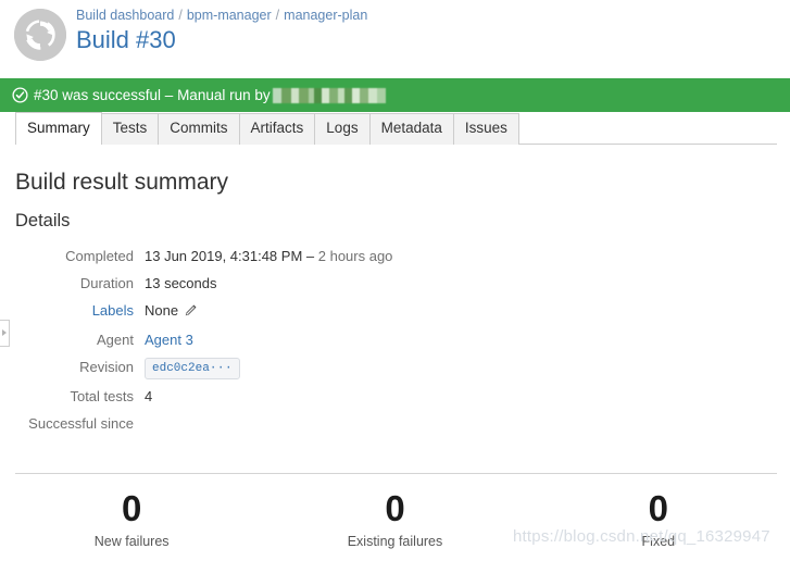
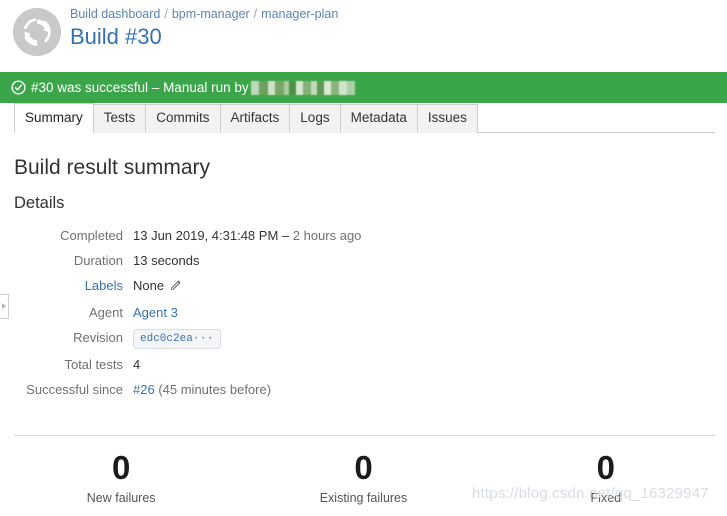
  Build dashboard / bpm-manager / manager-plan
  Build #30
  #30 was successful – Manual run by
  Summary
  Tests
  Commits
  Artifacts
  Logs
  Metadata
  Issues
  Build result summary
  Details
  Completed
  13 Jun 2019, 4:31:48 PM – 2 hours ago
  Duration
  13 seconds
  Labels
  None
  Agent
  Agent 3
  Revision
  edc0c2ea···
  Total tests
  4
  Successful since
+ #26 (45 minutes before)
  0
  New failures
  0
  Existing failures
  0
  Fixed
  https://blog.csdn.net/qq_16329947
